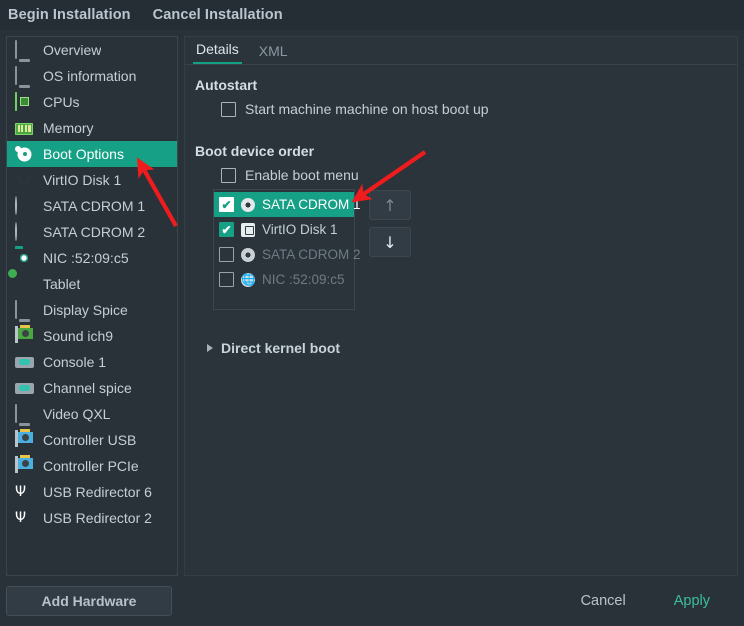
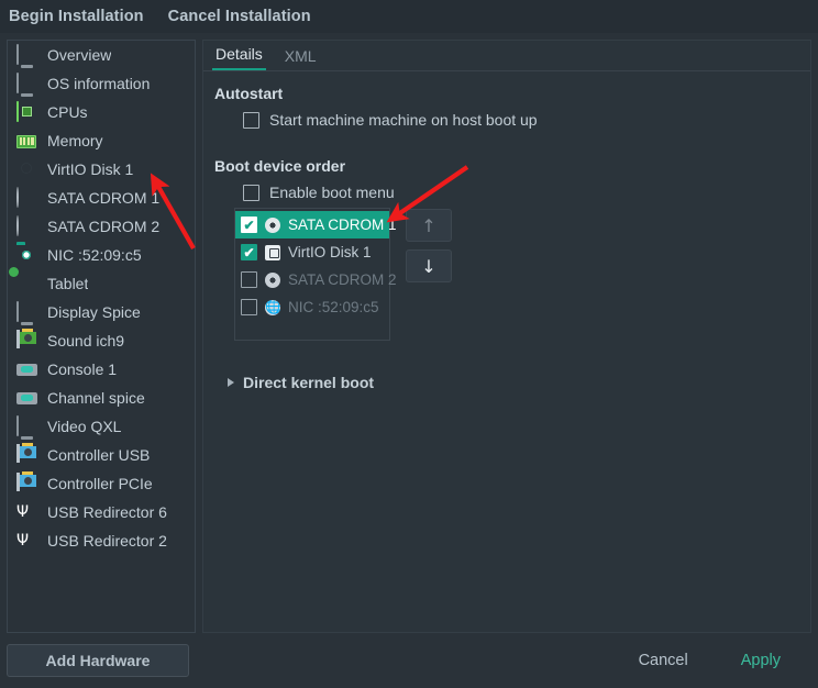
  Begin Installation
  Cancel Installation
  Overview
  OS information
  CPUs
  Memory
- Boot Options
  VirtIO Disk 1
  SATA CDROM 1
  SATA CDROM 2
  NIC :52:09:c5
  Tablet
  Display Spice
  Sound ich9
  Console 1
  Channel spice
  Video QXL
  Controller USB
  Controller PCIe
  USB Redirector 6
  USB Redirector 2
  Details
  XML
  Autostart
  Start machine machine on host boot up
  Boot device order
  Enable boot menu
  ✔
  SATA CDROM 1
  ✔
  VirtIO Disk 1
  SATA CDROM 2
  NIC :52:09:c5
  ↑
  ↓
  Direct kernel boot
  Add Hardware
  Cancel
  Apply
